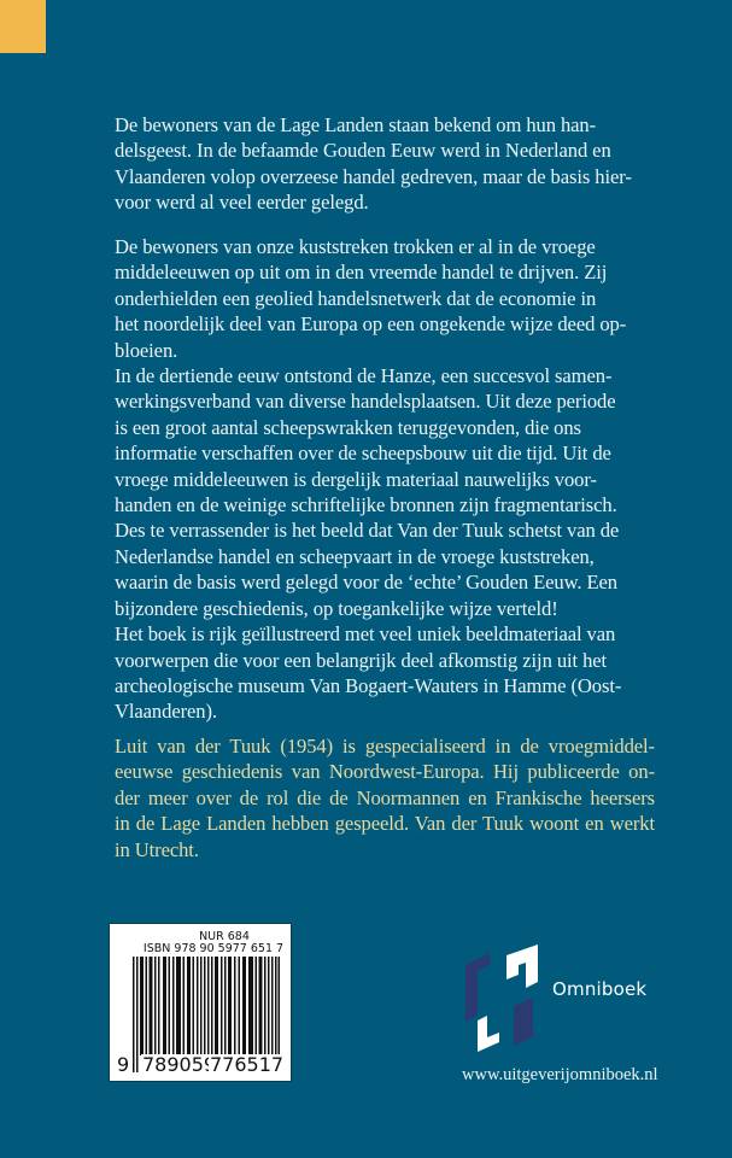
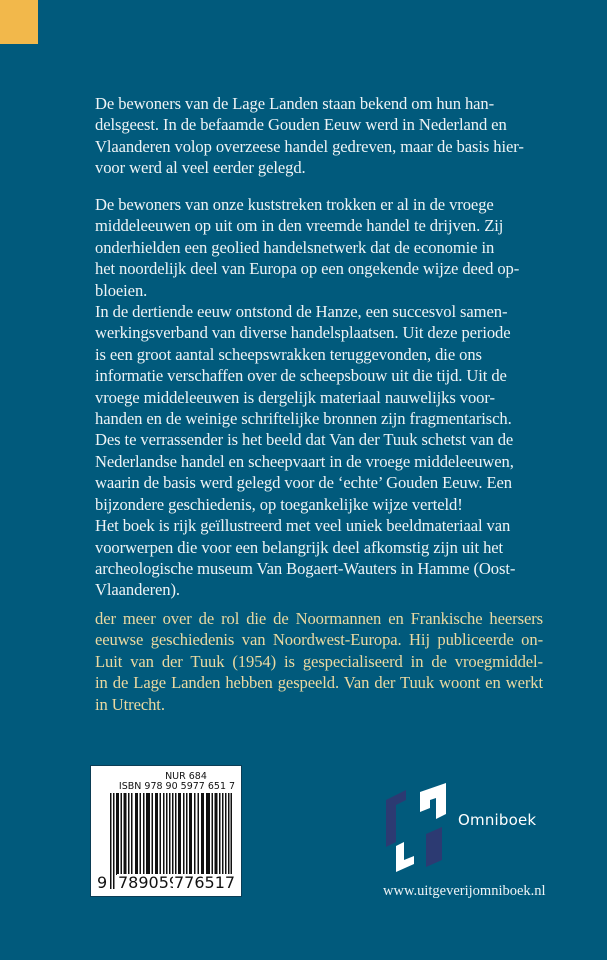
  De bewoners van de Lage Landen staan bekend om hun han-
  delsgeest. In de befaamde Gouden Eeuw werd in Nederland en
  Vlaanderen volop overzeese handel gedreven, maar de basis hier-
  voor werd al veel eerder gelegd.
  De bewoners van onze kuststreken trokken er al in de vroege
  middeleeuwen op uit om in den vreemde handel te drijven. Zij
  onderhielden een geolied handelsnetwerk dat de economie in
  het noordelijk deel van Europa op een ongekende wijze deed op-
  bloeien.
  In de dertiende eeuw ontstond de Hanze, een succesvol samen-
  werkingsverband van diverse handelsplaatsen. Uit deze periode
  is een groot aantal scheepswrakken teruggevonden, die ons
  informatie verschaffen over de scheepsbouw uit die tijd. Uit de
  vroege middeleeuwen is dergelijk materiaal nauwelijks voor-
  handen en de weinige schriftelijke bronnen zijn fragmentarisch.
  Des te verrassender is het beeld dat Van der Tuuk schetst van de
- Nederlandse handel en scheepvaart in de vroege kuststreken,
+ Nederlandse handel en scheepvaart in de vroege middeleeuwen,
  waarin de basis werd gelegd voor de ‘echte’ Gouden Eeuw. Een
  bijzondere geschiedenis, op toegankelijke wijze verteld!
  Het boek is rijk geïllustreerd met veel uniek beeldmateriaal van
  voorwerpen die voor een belangrijk deel afkomstig zijn uit het
  archeologische museum Van Bogaert-Wauters in Hamme (Oost-
  Vlaanderen).
- Luit van der Tuuk (1954) is gespecialiseerd in de vroegmiddel-
+ der meer over de rol die de Noormannen en Frankische heersers
  eeuwse geschiedenis van Noordwest-Europa. Hij publiceerde on-
- der meer over de rol die de Noormannen en Frankische heersers
+ Luit van der Tuuk (1954) is gespecialiseerd in de vroegmiddel-
  in de Lage Landen hebben gespeeld. Van der Tuuk woont en werkt
  in Utrecht.
  NUR 684
  ISBN 978 90 5977 651 7
  9
  78905
  776517
  Omniboek
  www.uitgeverijomniboek.nl
